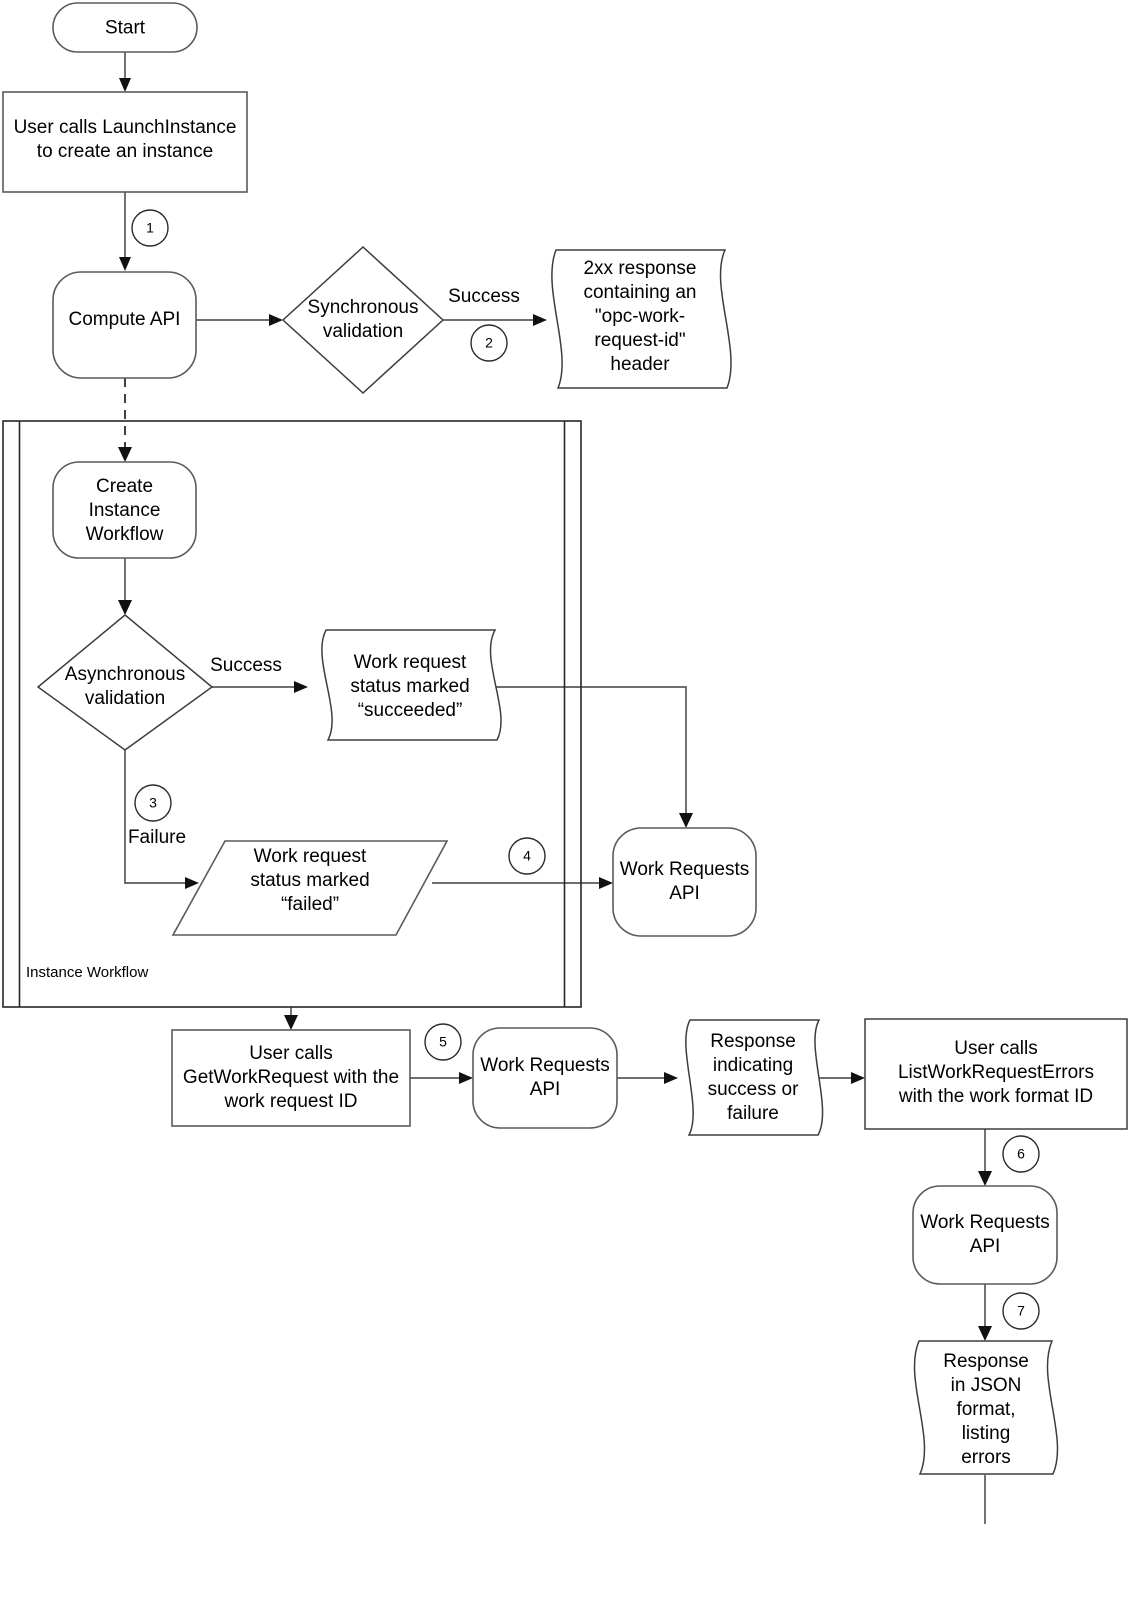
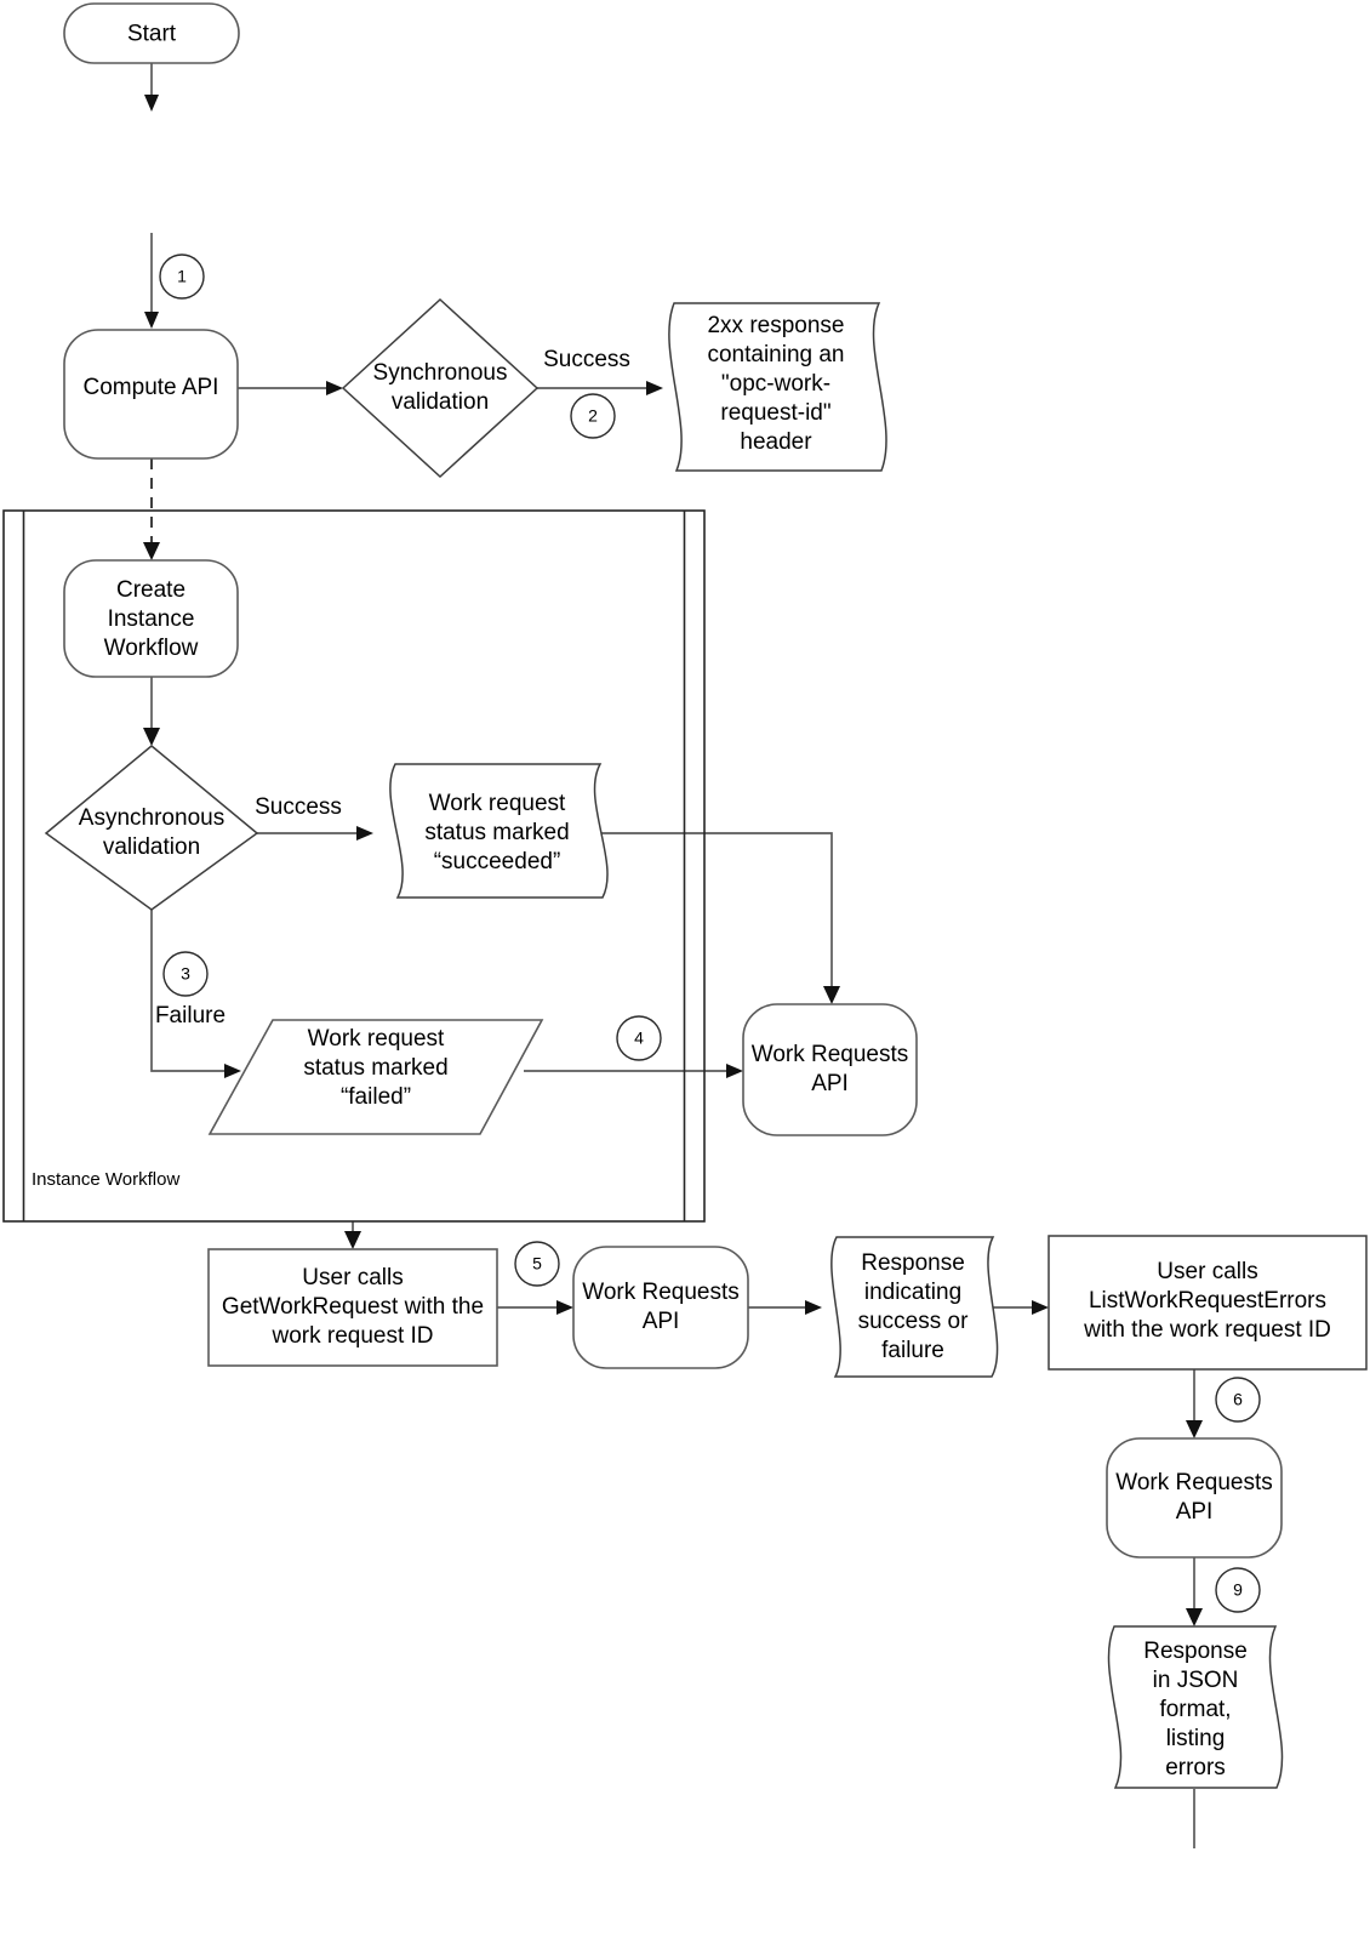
  Instance Workflow
  Start
- User calls LaunchInstance
- to create an instance
  Compute API
  Synchronous
  validation
  2xx response
  containing an
  "opc-work-
  request-id"
  header
  Create
  Instance
  Workflow
  Asynchronous
  validation
  Work request
  status marked
  “succeeded”
  Work request
  status marked
  “failed”
  Work Requests
  API
  User calls
  GetWorkRequest with the
  work request ID
  Work Requests
  API
  Response
  indicating
  success or
  failure
  User calls
  ListWorkRequestErrors
- with the work format ID
+ with the work request ID
  Work Requests
  API
  Response
  in JSON
  format,
  listing
  errors
  Success
  Success
  Failure
  1
  2
  3
  4
  5
  6
- 7
+ 9
